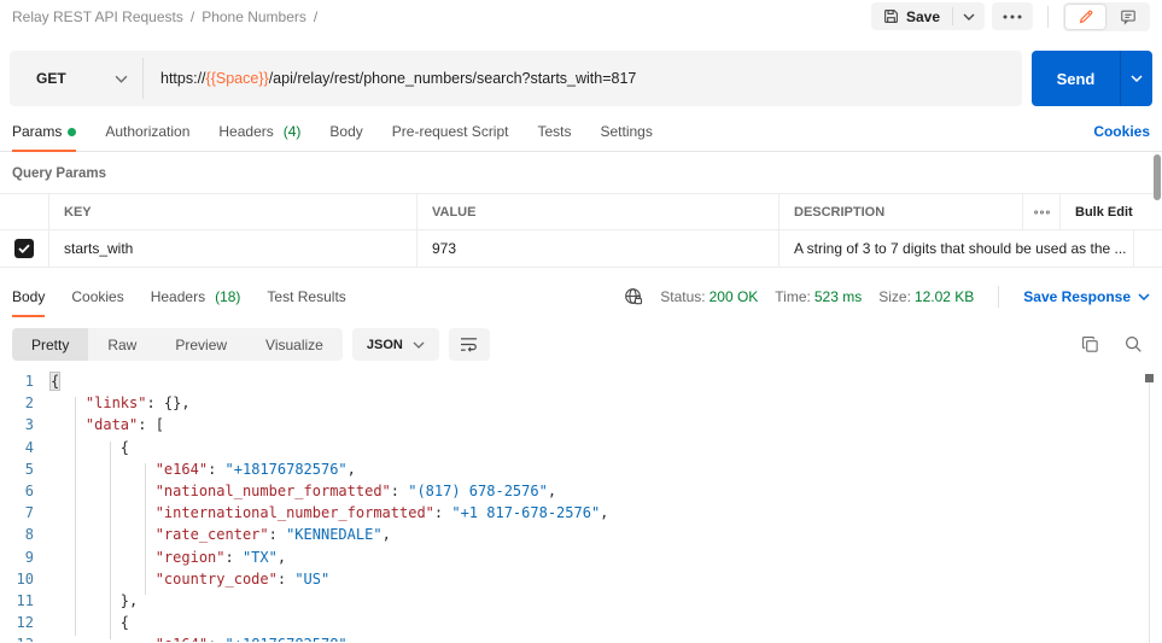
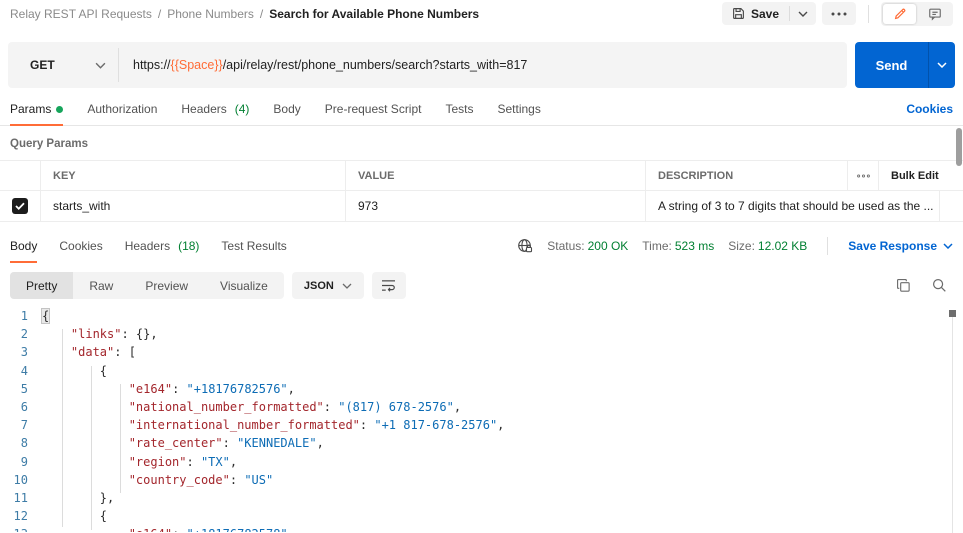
  Relay REST API Requests
  /
  Phone Numbers
  /
+ Search for Available Phone Numbers
  Save
  GET
  https://
  {{Space}}
  /api/relay/rest/phone_numbers/search?starts_with=817
  Send
  Params
  Authorization
  Headers
  (4)
  Body
  Pre-request Script
  Tests
  Settings
  Cookies
  Query Params
  KEY
  VALUE
  DESCRIPTION
  Bulk Edit
  starts_with
  973
  A string of 3 to 7 digits that should be used as the ...
  Body
  Cookies
  Headers
  (18)
  Test Results
  Status: 200 OK
  Time: 523 ms
  Size: 12.02 KB
  Save Response
  Pretty
  Raw
  Preview
  Visualize
  JSON
  1
  {
  2
  "links": {},
  3
  "data": [
  4
  {
  5
  "e164": "+18176782576",
  6
  "national_number_formatted": "(817) 678-2576",
  7
  "international_number_formatted": "+1 817-678-2576",
  8
  "rate_center": "KENNEDALE",
  9
  "region": "TX",
  10
  "country_code": "US"
  11
  },
  12
  {
